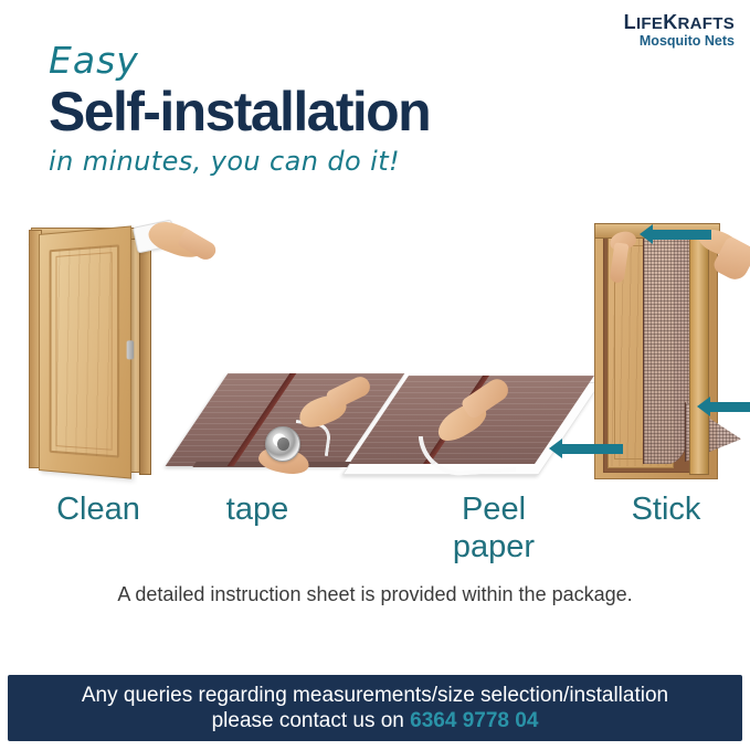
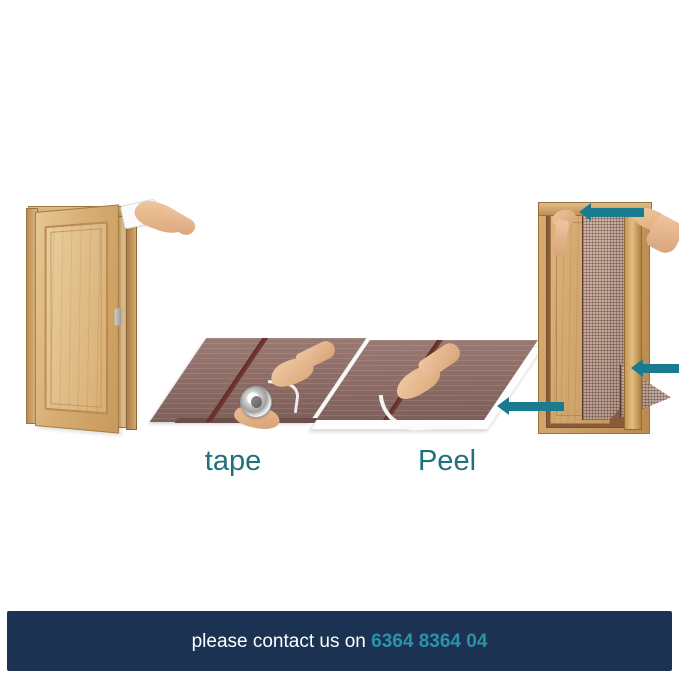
- LIFEKRAFTS
- Mosquito Nets
- Easy
- Self-installation
- in minutes, you can do it!
- Clean
  tape
  Peel
- paper
- Stick
- A detailed instruction sheet is provided within the package.
- Any queries regarding measurements/size selection/installation
- please contact us on 6364 9778 04
+ please contact us on 6364 8364 04
